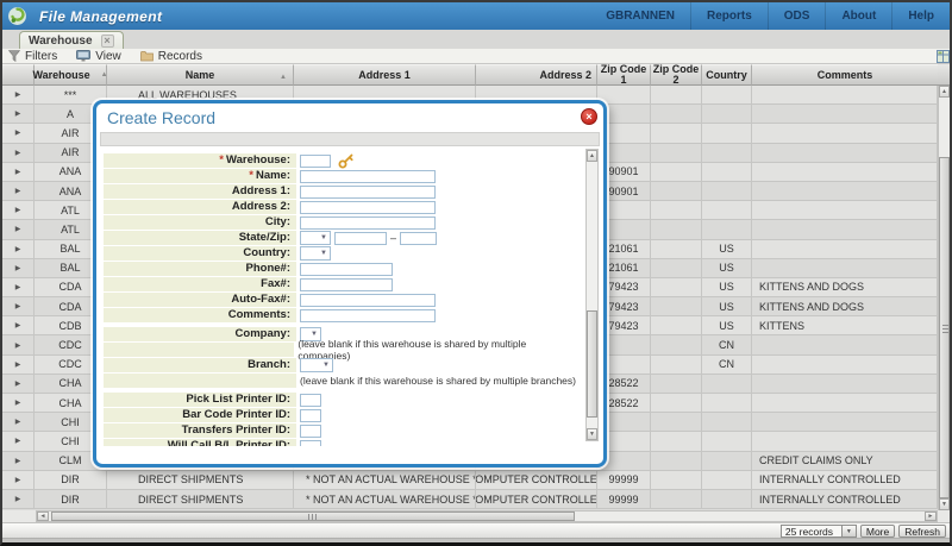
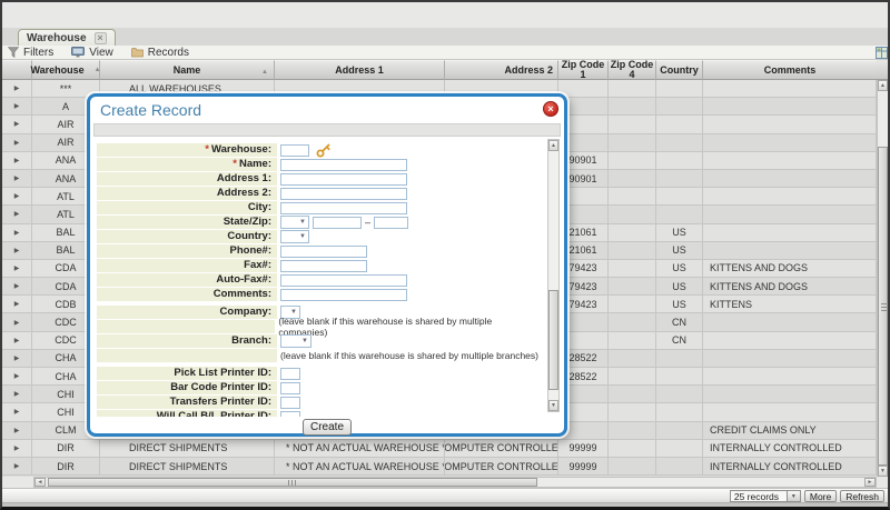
- File Management
- GBRANNEN
- Reports
- ODS
- About
- Help
  Warehouse
  ×
  Filters
  View
  Records
  Warehouse
  Name
  Address 1
  Address 2
  Zip Code 1
- Zip Code 2
+ Zip Code 4
  Country
  Comments
  ***
  ALL WAREHOUSES
  A
  AIR
  AIR
  ANA
  90901
  ANA
  90901
  ATL
  ATL
  BAL
  21061
  US
  BAL
  21061
  US
  CDA
  79423
  US
  KITTENS AND DOGS
  CDA
  79423
  US
  KITTENS AND DOGS
  CDB
  79423
  US
  KITTENS
  CDC
  CN
  CDC
  CN
  CHA
  28522
  CHA
  28522
  CHI
  CHI
  CLM
  CREDIT CLAIMS ONLY
  DIR
  DIRECT SHIPMENTS
  * NOT AN ACTUAL WAREHOUSE *
  OMPUTER CONTROLLE
  99999
  INTERNALLY CONTROLLED
  DIR
  DIRECT SHIPMENTS
  * NOT AN ACTUAL WAREHOUSE *
  OMPUTER CONTROLLE
  99999
  INTERNALLY CONTROLLED
  25 records
  More
  Refresh
  Create Record
  ×
  * Warehouse:
  * Name:
  Address 1:
  Address 2:
  City:
  State/Zip:
  –
  Country:
  Phone#:
  Fax#:
  Auto-Fax#:
  Comments:
  Company:
  (leave blank if this warehouse is shared by multiple companies)
  Branch:
  (leave blank if this warehouse is shared by multiple branches)
  Pick List Printer ID:
  Bar Code Printer ID:
  Transfers Printer ID:
  Will Call B/L Printer ID:
+ Create
